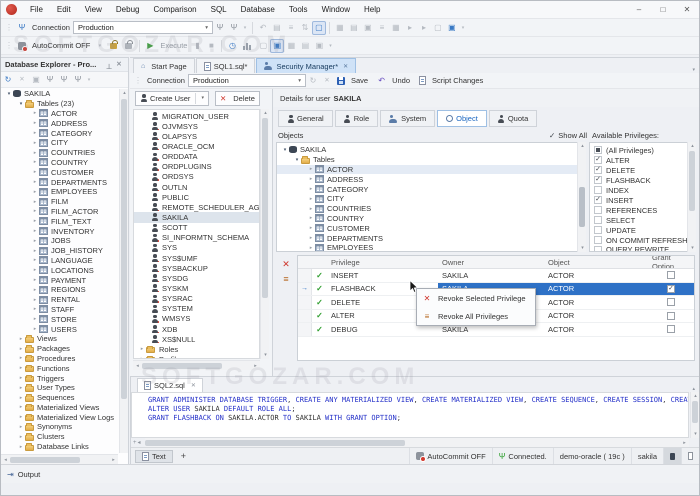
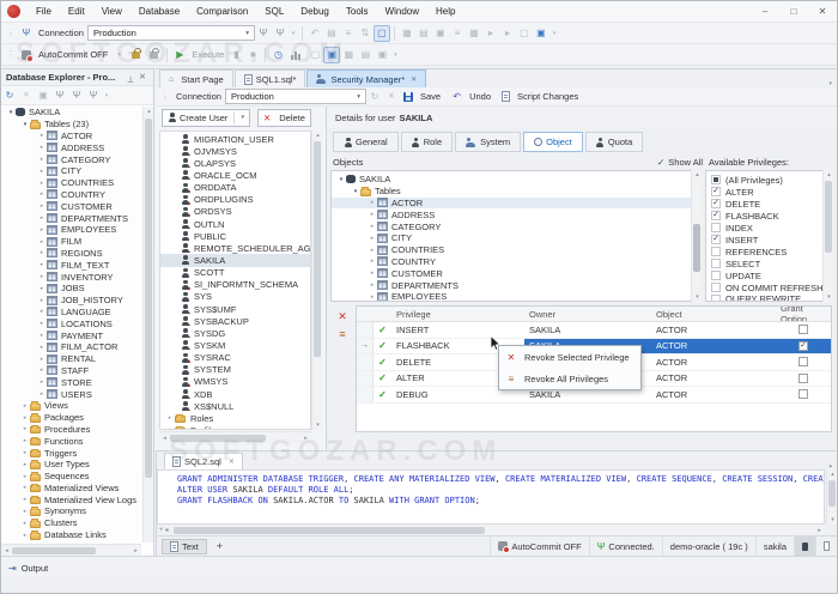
  File
  Edit
  View
- Debug
+ Database
  Comparison
  SQL
- Database
+ Debug
  Tools
  Window
  Help
  –
  □
  ✕
  Ψ
  Connection
  Production
  Ψ
  Ψ
  ↶
  ▤
  ≡
  ⇅
  ▢
  ▦
  ▤
  ▣
  ≡
  ▦
  ▸
  ▸
  ▢
  ▣
  AutoCommit OFF
  ▶
  Execute
  ▮
  ■
  ◷
  ▢
  ▣
  ▦
  ▤
  ▣
  Database Explorer - Pro...
  ↻
  ▣
  Ψ
  Ψ
  Ψ
  SAKILA
  Tables (23)
  ACTOR
  ADDRESS
  CATEGORY
  CITY
  COUNTRIES
  COUNTRY
  CUSTOMER
  DEPARTMENTS
  EMPLOYEES
  FILM
- FILM_ACTOR
+ REGIONS
  FILM_TEXT
  INVENTORY
  JOBS
  JOB_HISTORY
  LANGUAGE
  LOCATIONS
  PAYMENT
- REGIONS
+ FILM_ACTOR
  RENTAL
  STAFF
  STORE
  USERS
  Views
  Packages
  Procedures
  Functions
  Triggers
  User Types
  Sequences
  Materialized Views
  Materialized View Logs
  Synonyms
  Clusters
  Database Links
  Start Page
  SQL1.sql*
  Security Manager*
  Connection
  Production
  ↻
  Save
  ↶
  Undo
  Script Changes
  Create User
  ✕
  Delete
  MIGRATION_USER
  OJVMSYS
  OLAPSYS
  ORACLE_OCM
  ORDDATA
  ORDPLUGINS
  ORDSYS
  OUTLN
  PUBLIC
  REMOTE_SCHEDULER_AG
  SAKILA
  SCOTT
  SI_INFORMTN_SCHEMA
  SYS
  SYS$UMF
  SYSBACKUP
  SYSDG
  SYSKM
  SYSRAC
  SYSTEM
  WMSYS
  XDB
  XS$NULL
  Roles
  Details for user
  SAKILA
  General
  Role
  System
  Object
  Quota
  Objects
  ✓
  Show All
  Available Privileges:
  SAKILA
  Tables
  ACTOR
  ADDRESS
  CATEGORY
  CITY
  COUNTRIES
  COUNTRY
  CUSTOMER
  DEPARTMENTS
  EMPLOYEES
  (All Privileges)
  ALTER
  DELETE
  FLASHBACK
  INDEX
  INSERT
  REFERENCES
  SELECT
  UPDATE
  ON COMMIT REFRESH
  QUERY REWRITE
  ✕
  ≡
  Privilege
  Owner
  Object
  Grant Option
  ✓
  INSERT
  SAKILA
  ACTOR
  ✓
  FLASHBACK
  ACTOR
  ✓
  DELETE
  ACTOR
  ✓
  ALTER
  ACTOR
  ✓
  DEBUG
  SAKILA
  ACTOR
  ✕
  Revoke Selected Privilege
  ≡
  Revoke All Privileges
  SQL2.sql
  GRANT ADMINISTER DATABASE TRIGGER, CREATE ANY MATERIALIZED VIEW, CREATE MATERIALIZED VIEW, CREATE SEQUENCE, CREATE SESSION, CREA
  ALTER USER SAKILA DEFAULT ROLE ALL;
  GRANT FLASHBACK ON SAKILA.ACTOR TO SAKILA WITH GRANT OPTION;
  Text
  +
  AutoCommit OFF
  Ψ
  Connected.
  demo-oracle ( 19c )
  sakila
  ⇥
  Output
  SOFTGOZAR.COM
  SOFTGOZAR.COM
